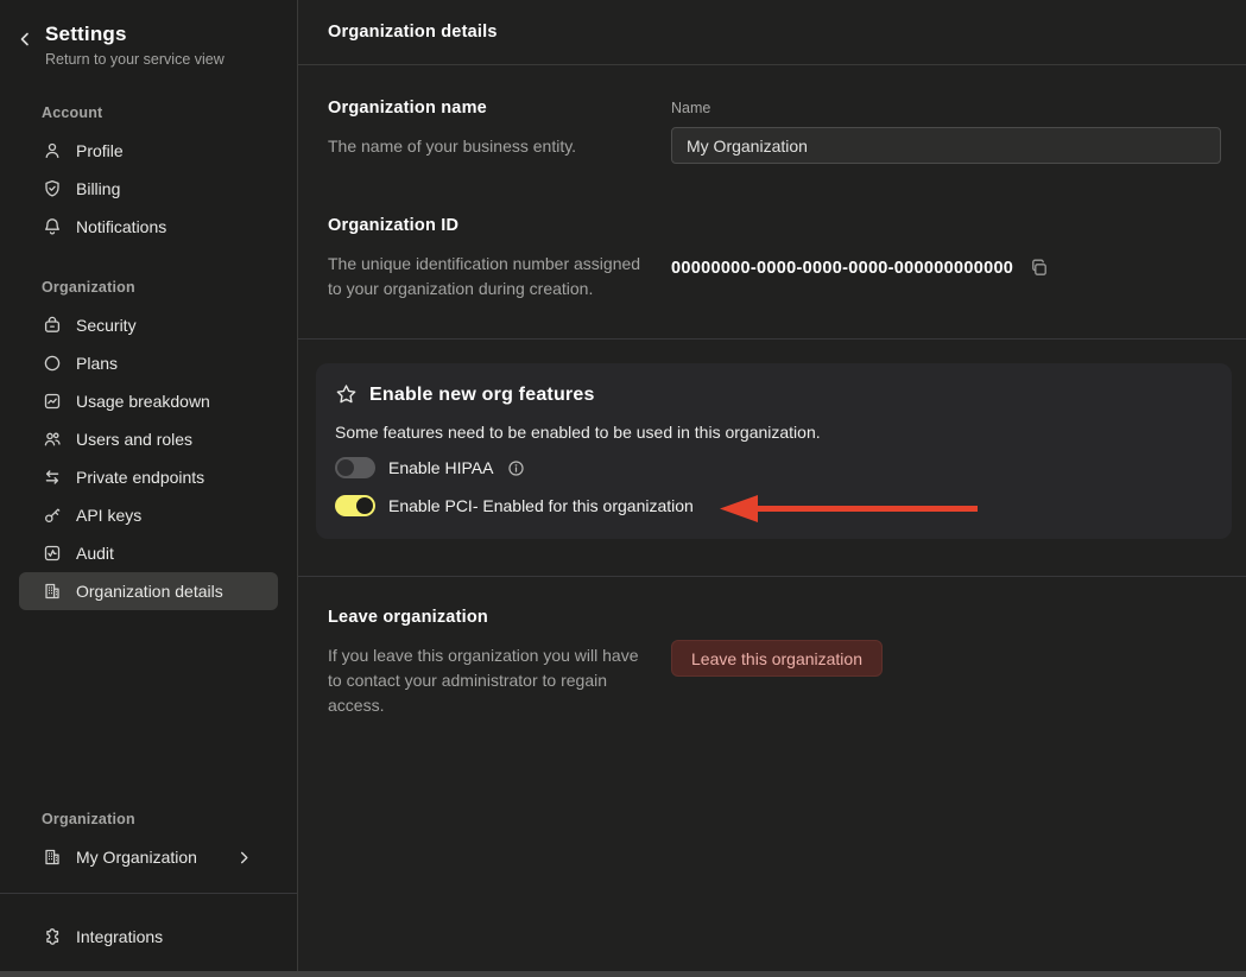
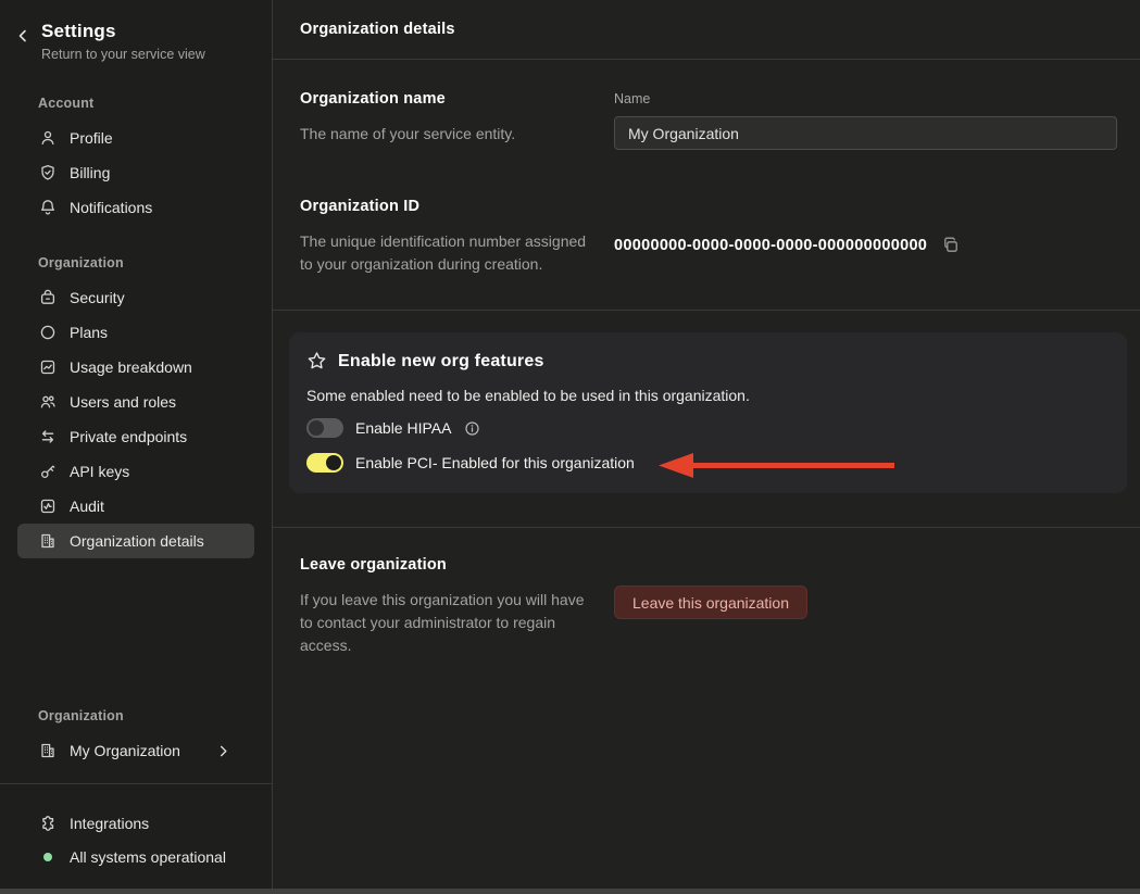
  Settings
  Return to your service view
  Account
  Profile
  Billing
  Notifications
  Organization
  Security
  Plans
  Usage breakdown
  Users and roles
  Private endpoints
  API keys
  Audit
  Organization details
  Organization
  My Organization
  Integrations
+ All systems operational
  Organization details
  Organization name
- The name of your business entity.
+ The name of your service entity.
  Name
  My Organization
  Organization ID
  The unique identification number assigned to your organization during creation.
  00000000-0000-0000-0000-000000000000
  Enable new org features
- Some features need to be enabled to be used in this organization.
+ Some enabled need to be enabled to be used in this organization.
  Enable HIPAA
  Enable PCI- Enabled for this organization
  Leave organization
  If you leave this organization you will have to contact your administrator to regain access.
  Leave this organization
